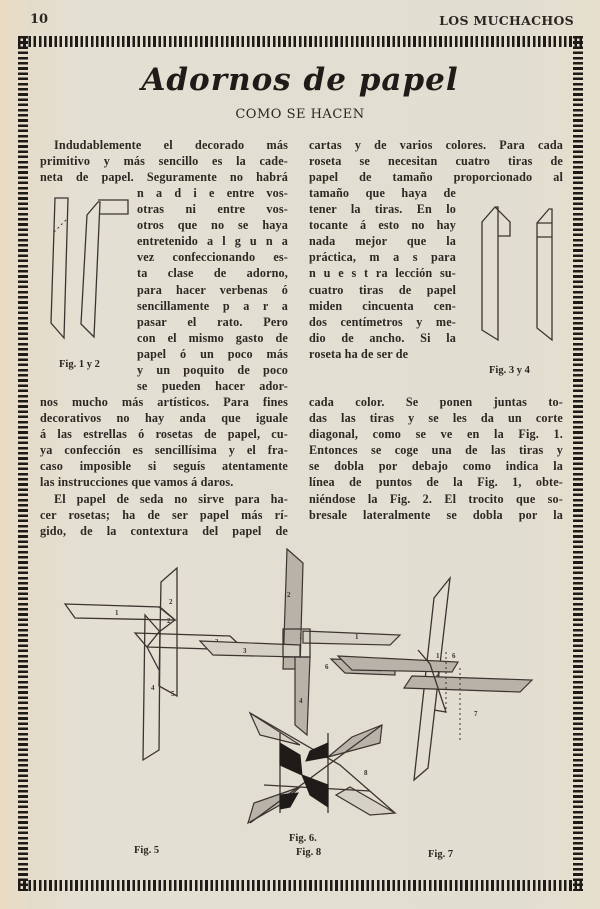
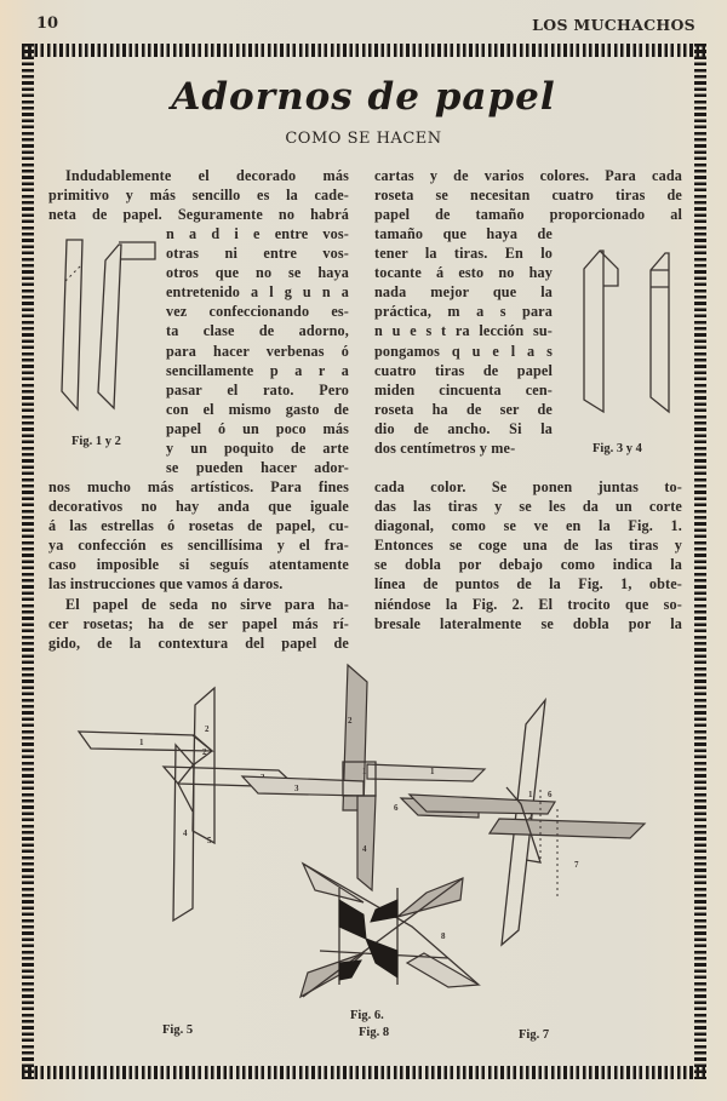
  10
  LOS MUCHACHOS
  Adornos de papel
  COMO SE HACEN
  Indudablemente el decorado más
  primitivo y más sencillo es la cade-
  neta de papel. Seguramente no habrá
  n a d i e entre vos-
  otras ni entre vos-
  otros que no se haya
  entretenido a l g u n a
  vez confeccionando es-
  ta clase de adorno,
  para hacer verbenas ó
  sencillamente p a r a
  pasar el rato. Pero
  con el mismo gasto de
  papel ó un poco más
- y un poquito de poco
+ y un poquito de arte
  se pueden hacer ador-
  nos mucho más artísticos. Para fines
  decorativos no hay anda que iguale
  á las estrellas ó rosetas de papel, cu-
  ya confección es sencillísima y el fra-
  caso imposible si seguís atentamente
  las instrucciones que vamos á daros.
  El papel de seda no sirve para ha-
  cer rosetas; ha de ser papel más rí-
  gido, de la contextura del papel de
  cartas y de varios colores. Para cada
  roseta se necesitan cuatro tiras de
  papel de tamaño proporcionado al
  tamaño que haya de
  tener la tiras. En lo
  tocante á esto no hay
  nada mejor que la
  práctica, m a s para
  n u e s t ra lección su-
+ pongamos q u e l a s
  cuatro tiras de papel
  miden cincuenta cen-
- dos centímetros y me-
+ roseta ha de ser de
  dio de ancho. Si la
- roseta ha de ser de
+ dos centímetros y me-
  cada color. Se ponen juntas to-
  das las tiras y se les da un corte
  diagonal, como se ve en la Fig. 1.
  Entonces se coge una de las tiras y
  se dobla por debajo como indica la
  línea de puntos de la Fig. 1, obte-
  niéndose la Fig. 2. El trocito que so-
  bresale lateralmente se dobla por la
  Fig. 1 y 2
  Fig. 3 y 4
  2
  1
  2
  4
  5
  Fig. 5
  2
  1
  1
  3
  4
  6
  1
  6
  2
  7
  Fig. 7
  8
  Fig. 6.
  Fig. 8
